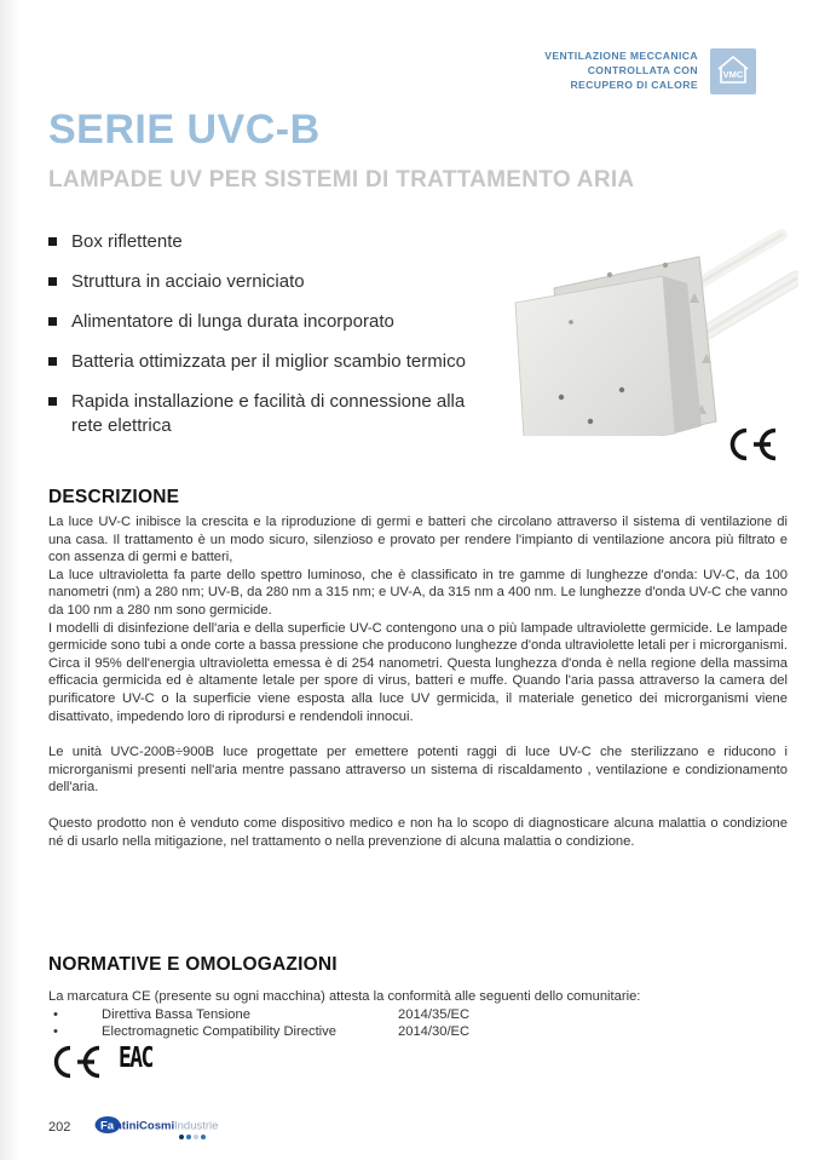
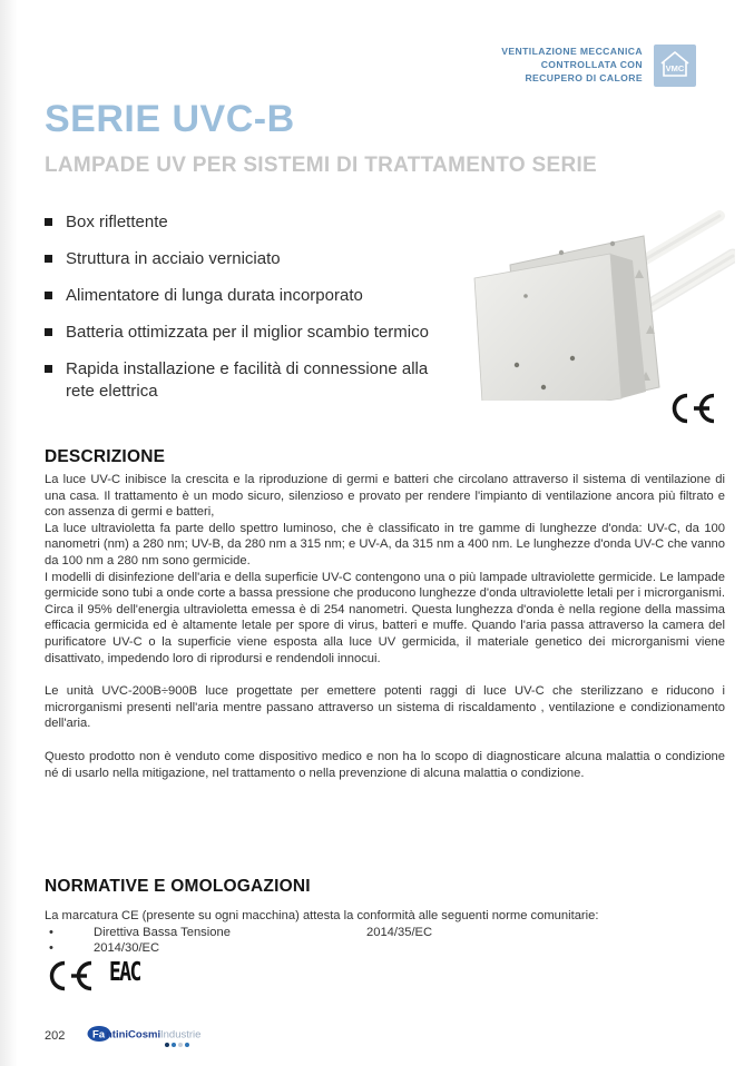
  VENTILAZIONE MECCANICA
  CONTROLLATA CON
  RECUPERO DI CALORE
  VMC
  SERIE UVC-B
- LAMPADE UV PER SISTEMI DI TRATTAMENTO ARIA
+ LAMPADE UV PER SISTEMI DI TRATTAMENTO SERIE
  Box riflettente
  Struttura in acciaio verniciato
  Alimentatore di lunga durata incorporato
  Batteria ottimizzata per il miglior scambio termico
  Rapida installazione e facilità di connessione alla rete elettrica
  DESCRIZIONE
  La luce UV-C inibisce la crescita e la riproduzione di germi e batteri che circolano attraverso il sistema di ventilazione di una casa. Il trattamento è un modo sicuro, silenzioso e provato per rendere l'impianto di ventilazione ancora più filtrato e con assenza di germi e batteri,
  La luce ultravioletta fa parte dello spettro luminoso, che è classificato in tre gamme di lunghezze d'onda: UV-C, da 100 nanometri (nm) a 280 nm; UV-B, da 280 nm a 315 nm; e UV-A, da 315 nm a 400 nm. Le lunghezze d'onda UV-C che vanno da 100 nm a 280 nm sono germicide.
  I modelli di disinfezione dell'aria e della superficie UV-C contengono una o più lampade ultraviolette germicide. Le lampade germicide sono tubi a onde corte a bassa pressione che producono lunghezze d'onda ultraviolette letali per i microrganismi. Circa il 95% dell'energia ultravioletta emessa è di 254 nanometri. Questa lunghezza d'onda è nella regione della massima efficacia germicida ed è altamente letale per spore di virus, batteri e muffe. Quando l'aria passa attraverso la camera del purificatore UV-C o la superficie viene esposta alla luce UV germicida, il materiale genetico dei microrganismi viene disattivato, impedendo loro di riprodursi e rendendoli innocui.
  Le unità UVC-200B÷900B luce progettate per emettere potenti raggi di luce UV-C che sterilizzano e riducono i microrganismi presenti nell'aria mentre passano attraverso un sistema di riscaldamento , ventilazione e condizionamento dell'aria.
  Questo prodotto non è venduto come dispositivo medico e non ha lo scopo di diagnosticare alcuna malattia o condizione né di usarlo nella mitigazione, nel trattamento o nella prevenzione di alcuna malattia o condizione.
  NORMATIVE E OMOLOGAZIONI
- La marcatura CE (presente su ogni macchina) attesta la conformità alle seguenti dello comunitarie:
+ La marcatura CE (presente su ogni macchina) attesta la conformità alle seguenti norme comunitarie:
  •
  Direttiva Bassa Tensione
  2014/35/EC
  •
- Electromagnetic Compatibility Directive
  2014/30/EC
  EAC
  202
  Fa
  ntiniCosmi
  Industrie
